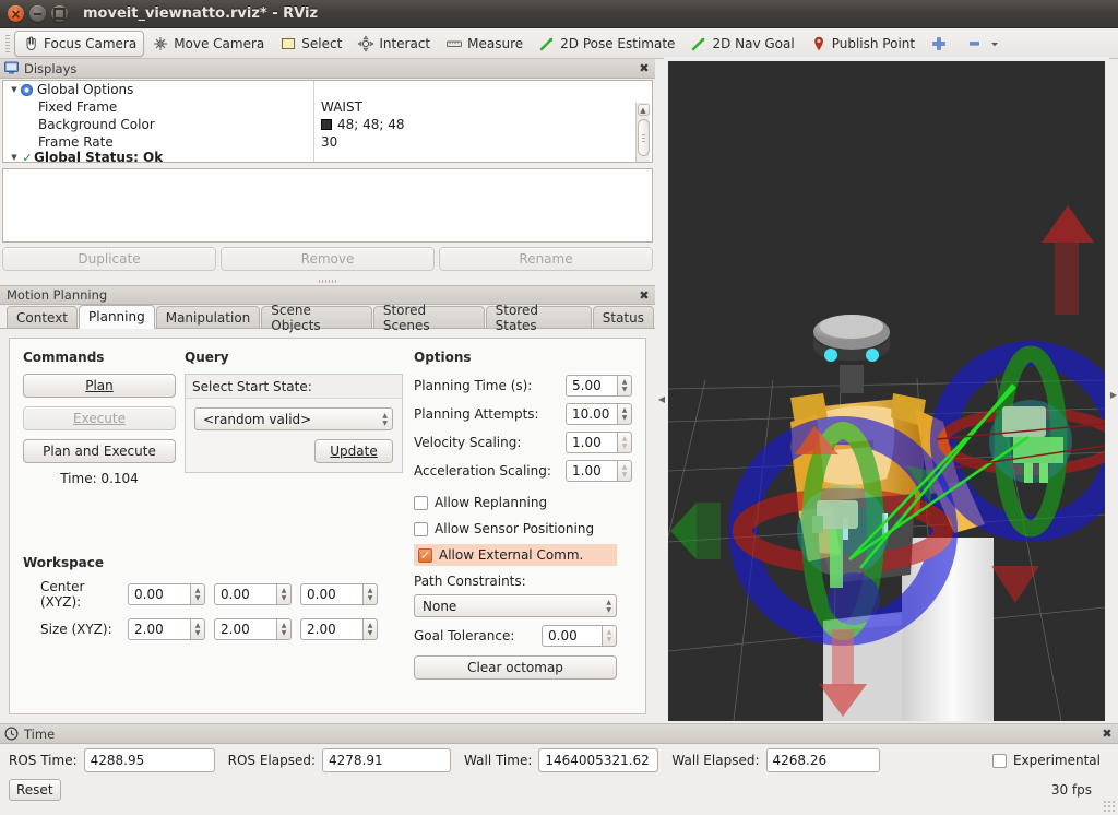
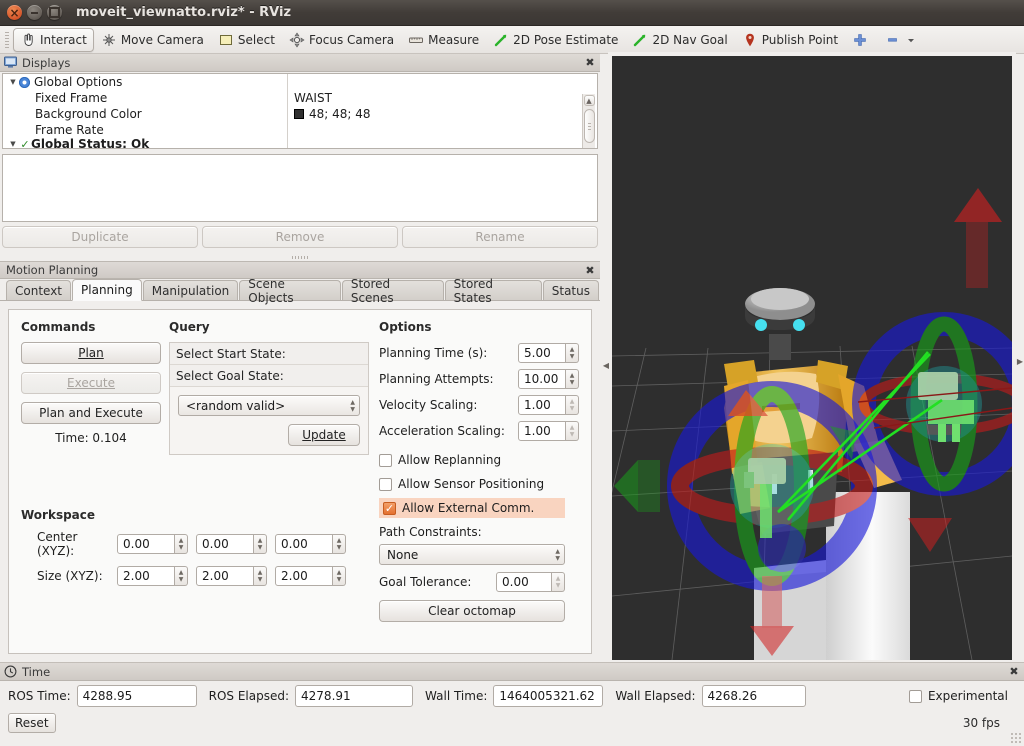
  moveit_viewnatto.rviz* - RViz
- Focus Camera
+ Interact
  Move Camera
  Select
- Interact
+ Focus Camera
  Measure
  2D Pose Estimate
  2D Nav Goal
  Publish Point
  Displays
  ✖
  ▼
  Global Options
  Fixed Frame
  Background Color
  Frame Rate
  ▼
  ✓
  Global Status: Ok
  WAIST
  48; 48; 48
- 30
  ▲
  Duplicate
  Remove
  Rename
  Motion Planning
  ✖
  Context
  Planning
  Manipulation
  Scene Objects
  Stored Scenes
  Stored States
  Status
  Commands
  Plan
  Execute
  Plan and Execute
  Time: 0.104
  Query
  Select Start State:
+ Select Goal State:
  <random valid>
  Update
  Options
  Planning Time (s):
  5.00
  Planning Attempts:
  10.00
  Velocity Scaling:
  1.00
  Acceleration Scaling:
  1.00
  Allow Replanning
  Allow Sensor Positioning
  Allow External Comm.
  Path Constraints:
  None
  Goal Tolerance:
  0.00
  Clear octomap
  Workspace
  Center (XYZ):
  0.00
  0.00
  0.00
  Size (XYZ):
  2.00
  2.00
  2.00
  ◀
  ▶
  Time
  ✖
  ROS Time:
  4288.95
  ROS Elapsed:
  4278.91
  Wall Time:
  1464005321.62
  Wall Elapsed:
  4268.26
  Experimental
  Reset
  30 fps
